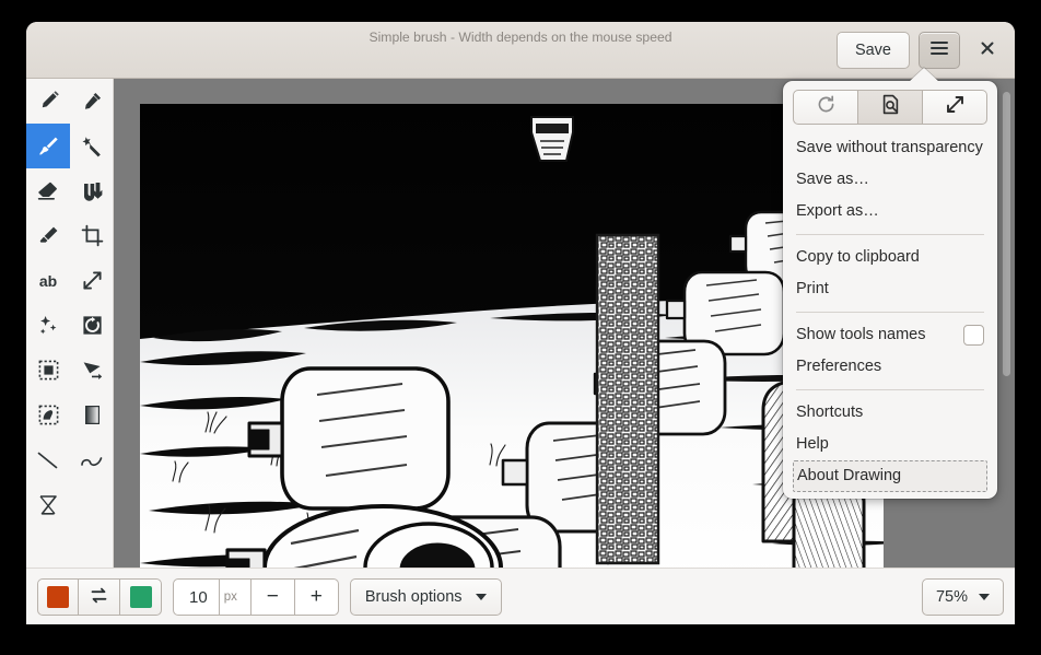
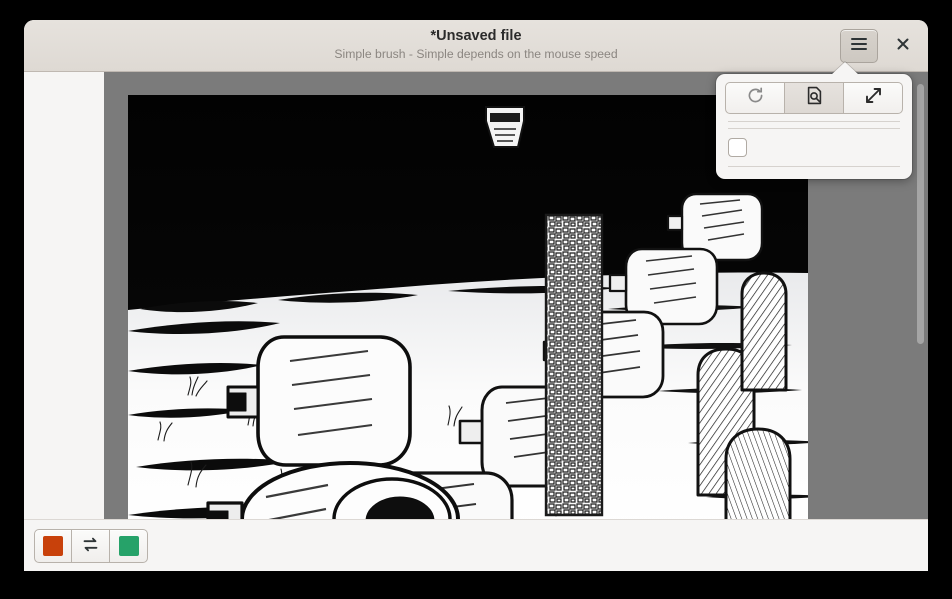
+ *Unsaved file
- Simple brush - Width depends on the mouse speed
+ Simple brush - Simple depends on the mouse speed
- Save
- ab
- 10
- px
- −
- +
- Brush options
- 75%
- Save without transparency
- Save as…
- Export as…
- Copy to clipboard
- Print
- Show tools names
- Preferences
- Shortcuts
- Help
- About Drawing
